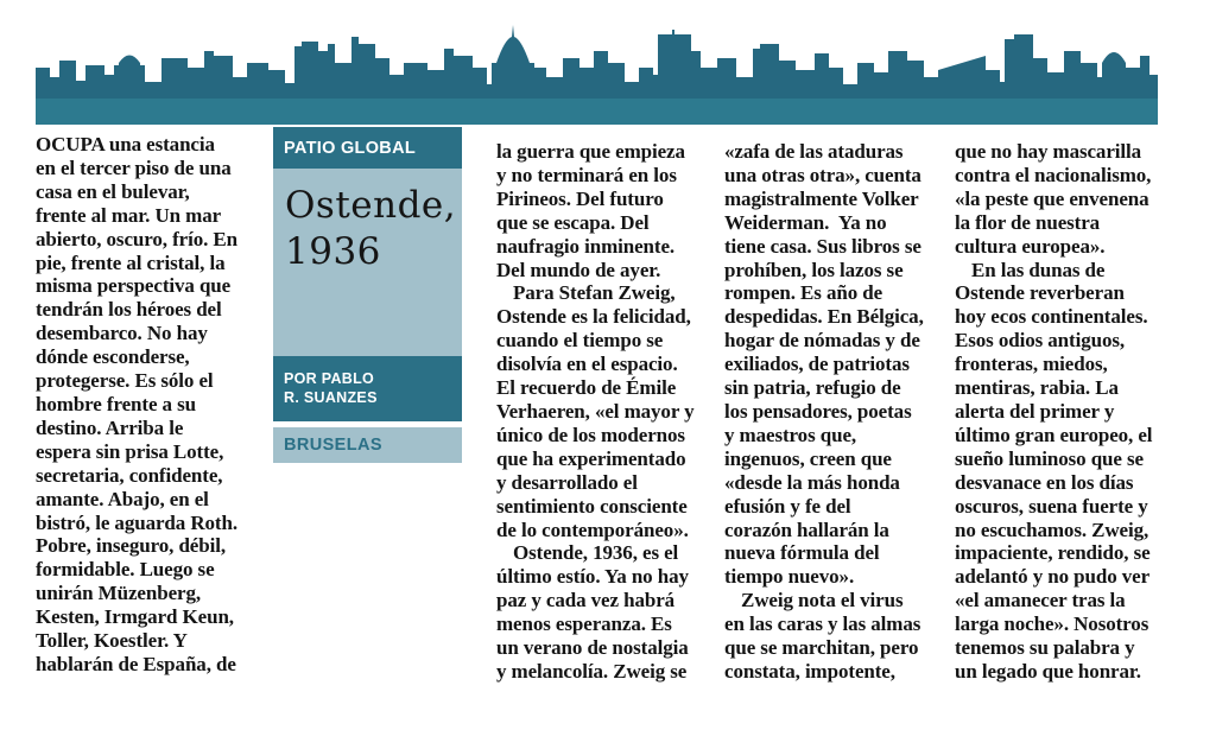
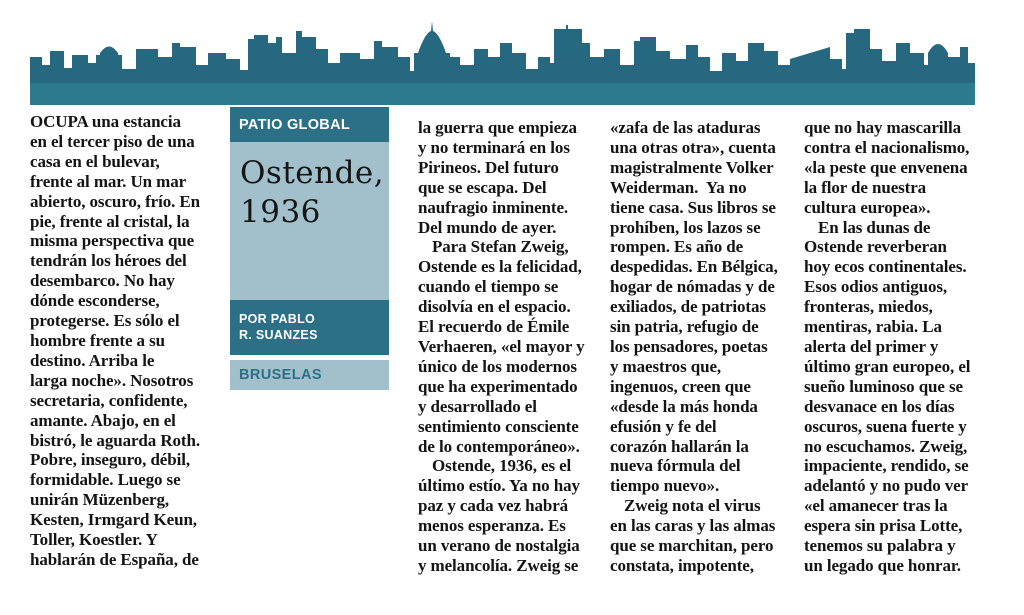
  OCUPA una estancia
  en el tercer piso de una
  casa en el bulevar,
  frente al mar. Un mar
  abierto, oscuro, frío. En
  pie, frente al cristal, la
  misma perspectiva que
  tendrán los héroes del
  desembarco. No hay
  dónde esconderse,
  protegerse. Es sólo el
  hombre frente a su
  destino. Arriba le
- espera sin prisa Lotte,
+ larga noche». Nosotros
  secretaria, confidente,
  amante. Abajo, en el
  bistró, le aguarda Roth.
  Pobre, inseguro, débil,
  formidable. Luego se
  unirán Müzenberg,
  Kesten, Irmgard Keun,
  Toller, Koestler. Y
  hablarán de España, de
  PATIO GLOBAL
  Ostende, 1936
  POR PABLO
  R. SUANZES
  BRUSELAS
  la guerra que empieza
  y no terminará en los
  Pirineos. Del futuro
  que se escapa. Del
  naufragio inminente.
  Del mundo de ayer.
  Para Stefan Zweig,
  Ostende es la felicidad,
  cuando el tiempo se
  disolvía en el espacio.
  El recuerdo de Émile
  Verhaeren, «el mayor y
  único de los modernos
  que ha experimentado
  y desarrollado el
  sentimiento consciente
  de lo contemporáneo».
  Ostende, 1936, es el
  último estío. Ya no hay
  paz y cada vez habrá
  menos esperanza. Es
  un verano de nostalgia
  y melancolía. Zweig se
  «zafa de las ataduras
  una otras otra», cuenta
  magistralmente Volker
  Weiderman. Ya no
  tiene casa. Sus libros se
  prohíben, los lazos se
  rompen. Es año de
  despedidas. En Bélgica,
  hogar de nómadas y de
  exiliados, de patriotas
  sin patria, refugio de
  los pensadores, poetas
  y maestros que,
  ingenuos, creen que
  «desde la más honda
  efusión y fe del
  corazón hallarán la
  nueva fórmula del
  tiempo nuevo».
  Zweig nota el virus
  en las caras y las almas
  que se marchitan, pero
  constata, impotente,
  que no hay mascarilla
  contra el nacionalismo,
  «la peste que envenena
  la flor de nuestra
  cultura europea».
  En las dunas de
  Ostende reverberan
  hoy ecos continentales.
  Esos odios antiguos,
  fronteras, miedos,
  mentiras, rabia. La
  alerta del primer y
  último gran europeo, el
  sueño luminoso que se
  desvanace en los días
  oscuros, suena fuerte y
  no escuchamos. Zweig,
  impaciente, rendido, se
  adelantó y no pudo ver
  «el amanecer tras la
- larga noche». Nosotros
+ espera sin prisa Lotte,
  tenemos su palabra y
  un legado que honrar.
